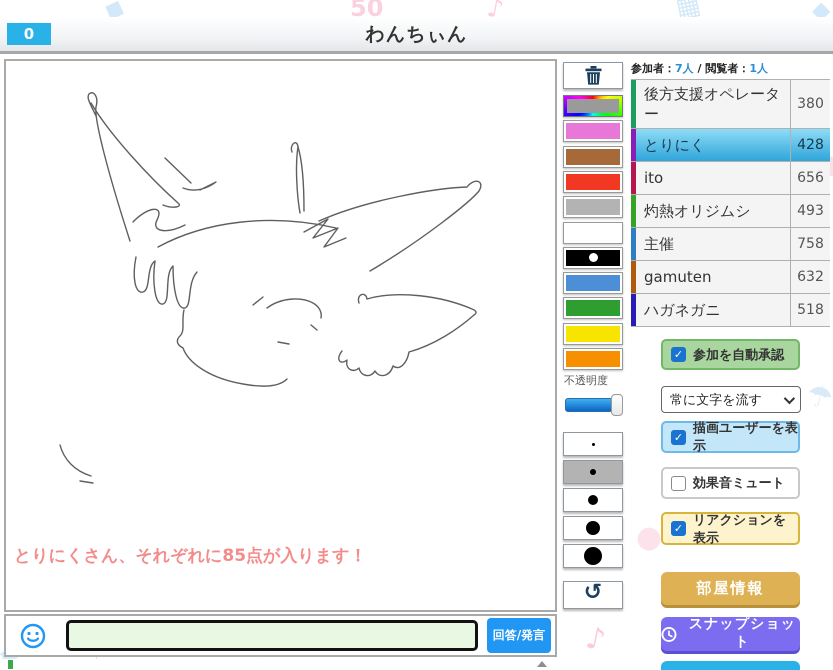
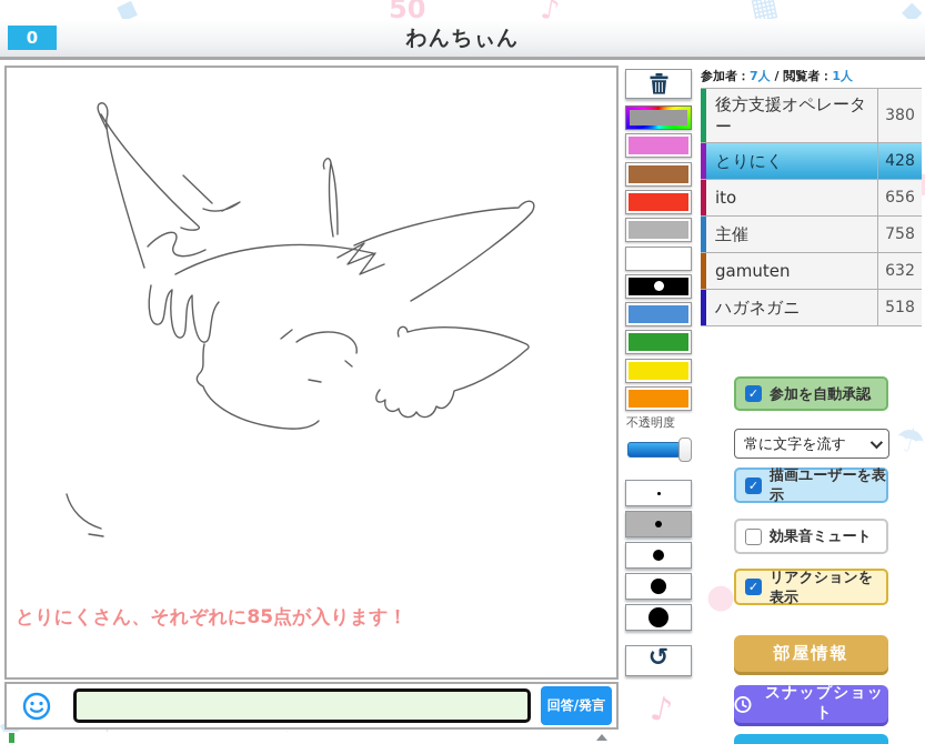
  50
  ◆
  ●
  0
  わんちぃん
  とりにくさん、それぞれに85点が入ります！
  回答/発言
  不透明度
  ↺
  参加者：7人 / 閲覧者：1人
  後方支援オペレーター
  380
  とりにく
  428
  ito
  656
- 灼熱オリジムシ
- 493
  主催
  758
  gamuten
  632
  ハガネガニ
  518
  ✓
  参加を自動承認
  常に文字を流す
  ✓
  描画ユーザーを表示
  効果音ミュート
  ✓
  リアクションを表示
  部屋情報
  スナップショット
